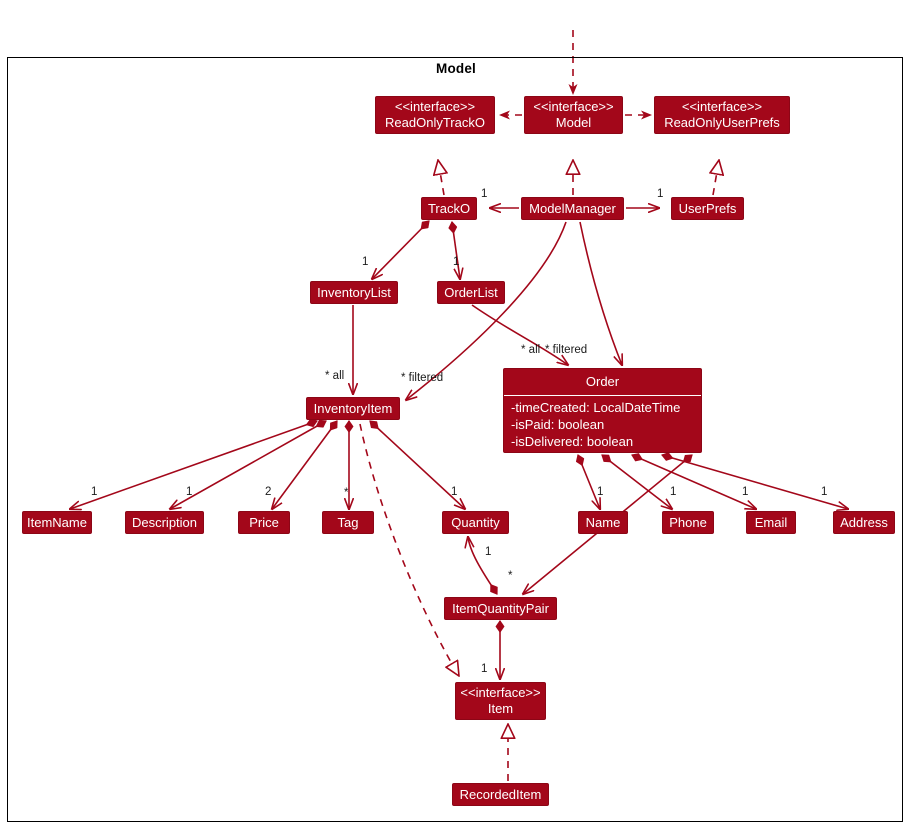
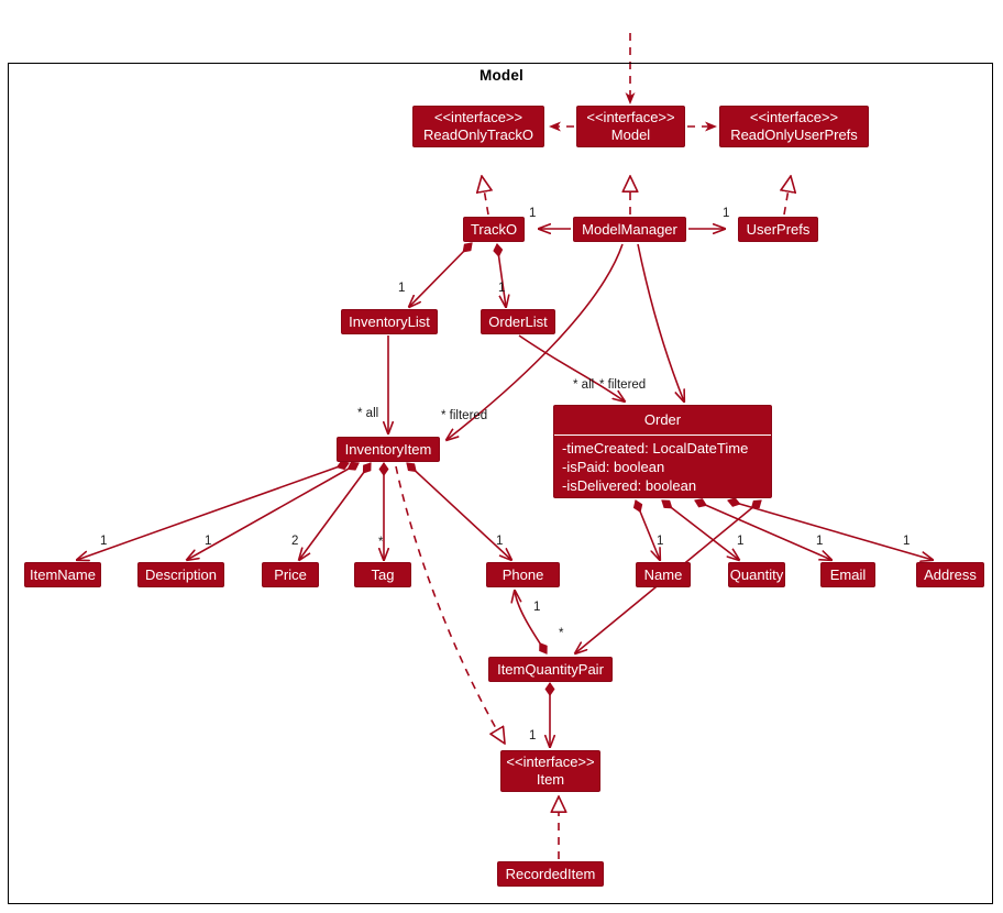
  Model
  <<interface>>
  ReadOnlyTrackO
  <<interface>>
  Model
  <<interface>>
  ReadOnlyUserPrefs
  TrackO
  ModelManager
  UserPrefs
  InventoryList
  OrderList
  InventoryItem
  ItemName
  Description
  Price
  Tag
- Quantity
+ Phone
  Name
- Phone
+ Quantity
  Email
  Address
  ItemQuantityPair
  <<interface>>
  Item
  RecordedItem
  Order
  -timeCreated: LocalDateTime
  -isPaid: boolean
  -isDelivered: boolean
  1
  1
  1
  1
  * all
  * filtered
  * all
  * filtered
  1
  1
  2
  *
  1
  1
  1
  1
  1
  1
  *
  1
